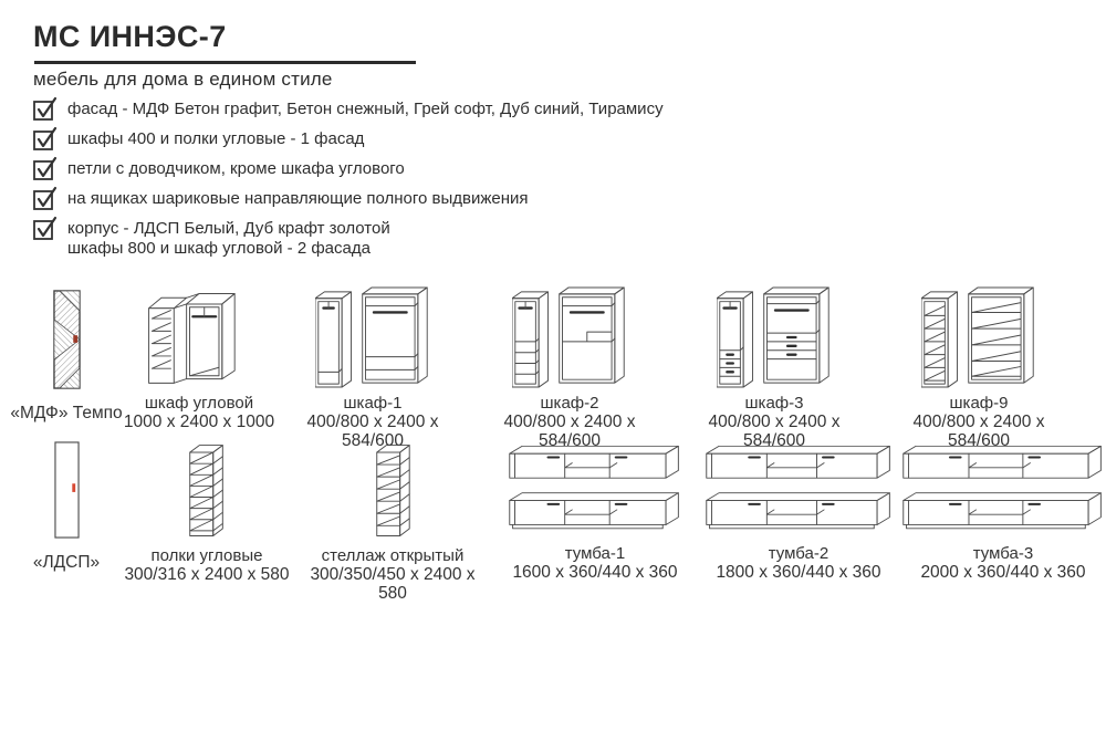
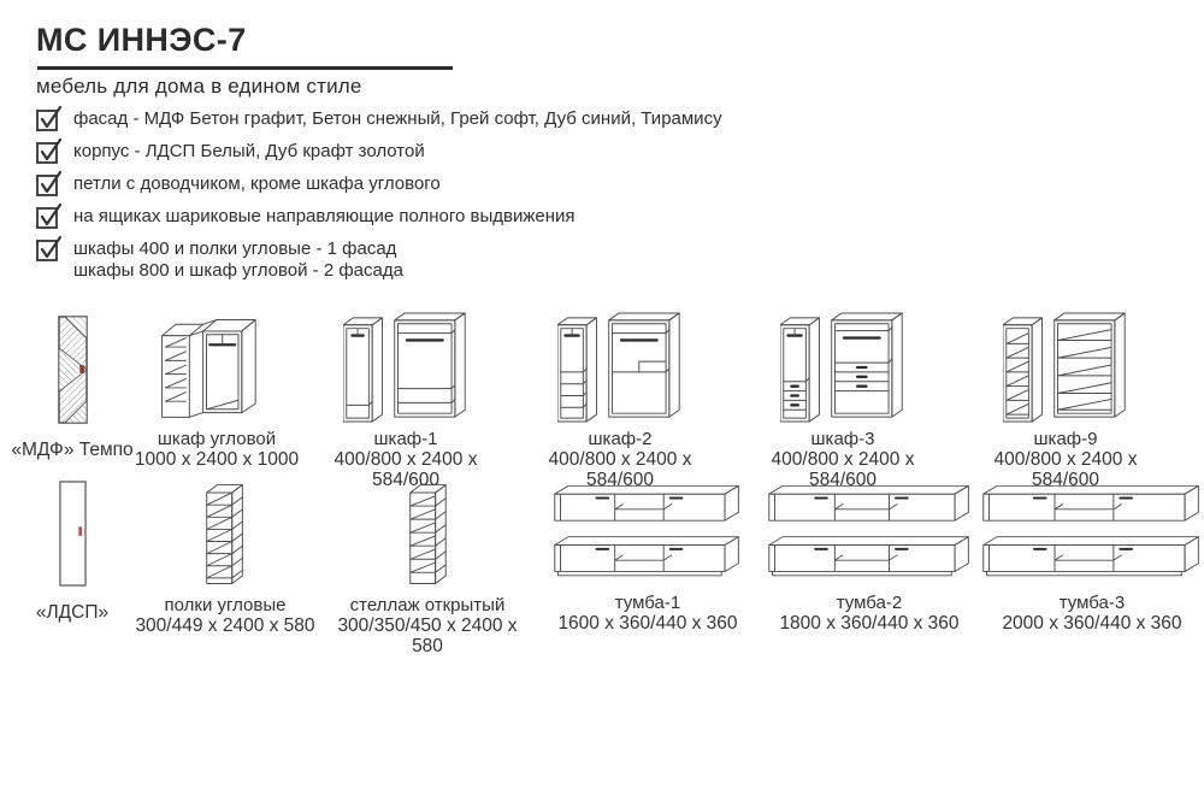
  МС ИННЭС-7
  мебель для дома в едином стиле
  фасад - МДФ Бетон графит, Бетон снежный, Грей софт, Дуб синий, Тирамису
- шкафы 400 и полки угловые - 1 фасад
+ корпус - ЛДСП Белый, Дуб крафт золотой
  петли с доводчиком, кроме шкафа углового
  на ящиках шариковые направляющие полного выдвижения
- корпус - ЛДСП Белый, Дуб крафт золотой
+ шкафы 400 и полки угловые - 1 фасад
  шкафы 800 и шкаф угловой - 2 фасада
  «МДФ» Темпо
  шкаф угловой
  1000 х 2400 х 1000
  шкаф-1
  400/800 х 2400 х 584/600
  шкаф-2
  400/800 х 2400 х 584/600
  шкаф-3
  400/800 х 2400 х 584/600
  шкаф-9
  400/800 х 2400 х 584/600
  «ЛДСП»
  полки угловые
- 300/316 х 2400 х 580
+ 300/449 х 2400 х 580
  стеллаж открытый
  300/350/450 х 2400 х 580
  тумба-1
  1600 х 360/440 х 360
  тумба-2
  1800 х 360/440 х 360
  тумба-3
  2000 х 360/440 х 360
